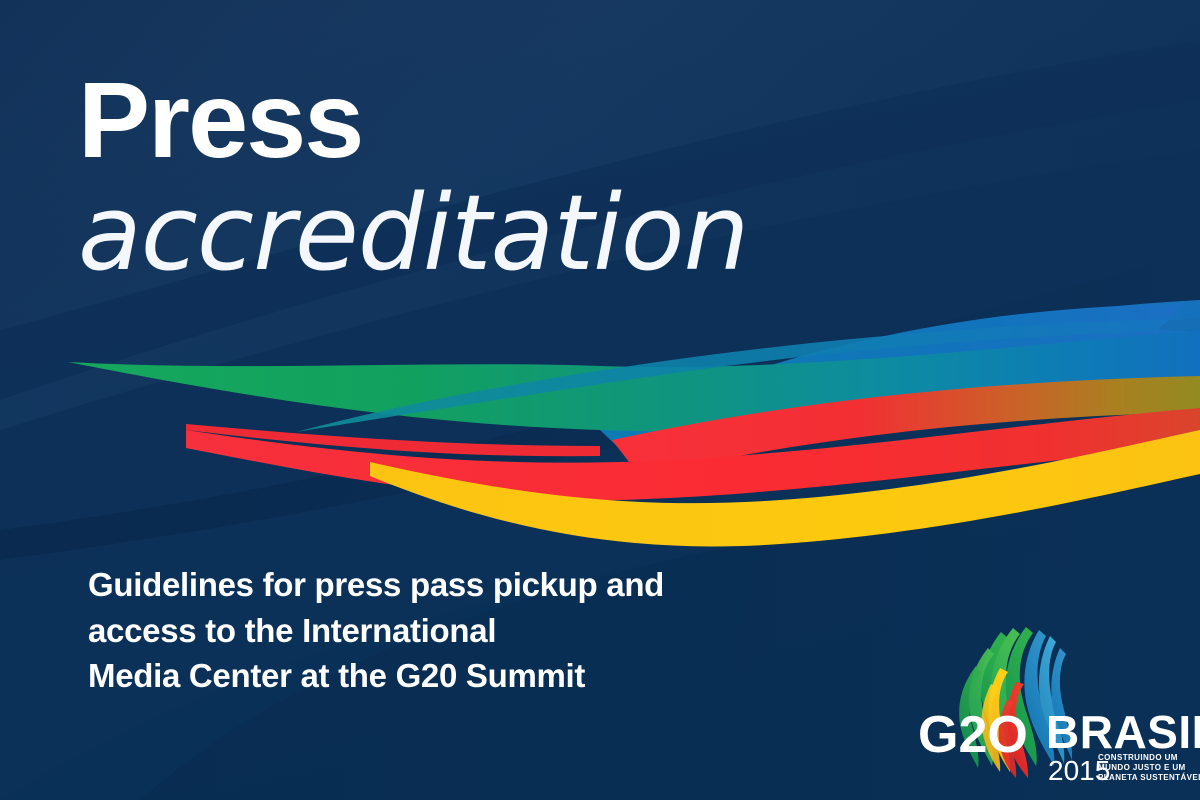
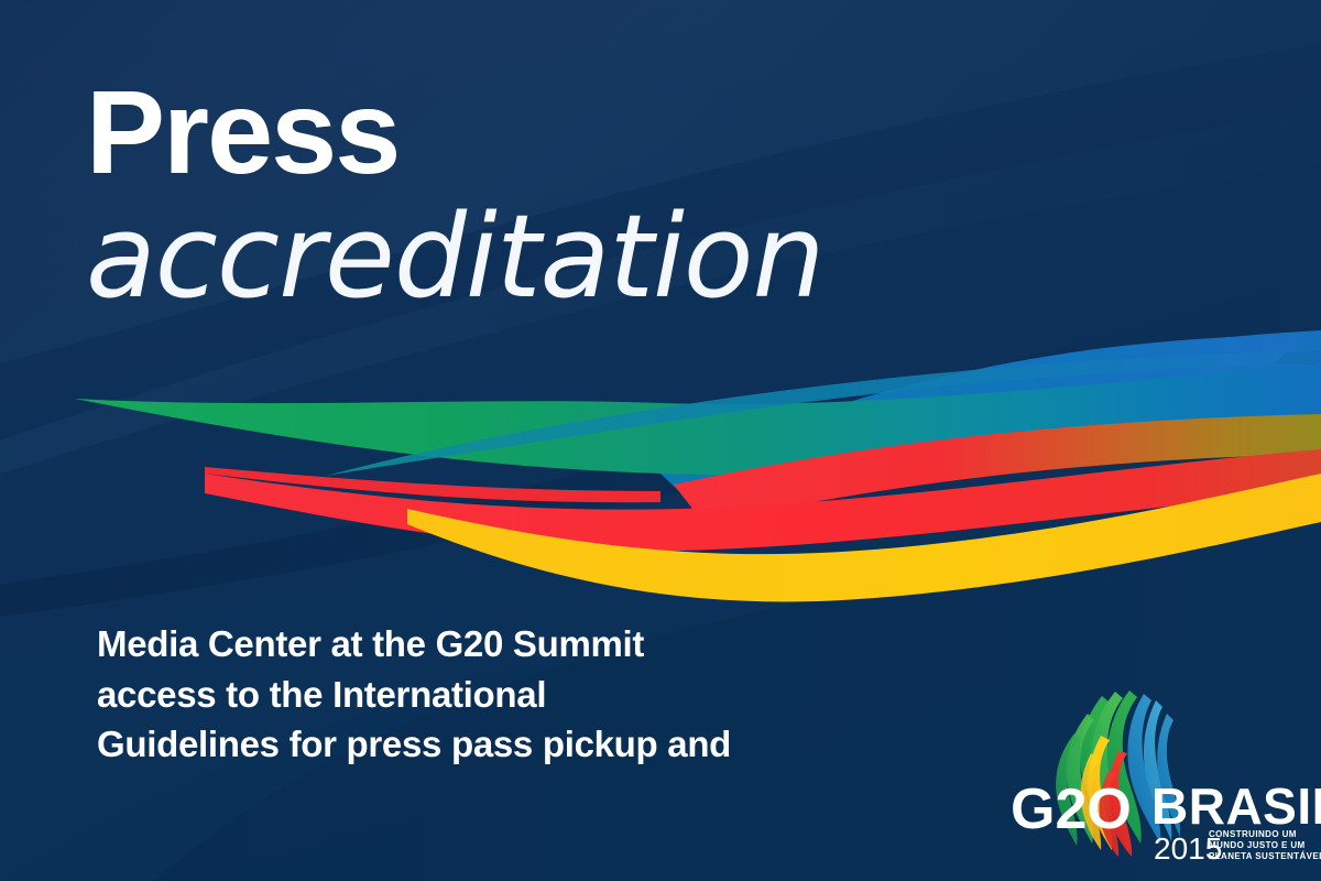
  Press
  accreditation
- Guidelines for press pass pickup and
+ Media Center at the G20 Summit
  access to the International
- Media Center at the G20 Summit
+ Guidelines for press pass pickup and
  G2O
  BRASI
  2015
  CONSTRUINDO UM
  MUNDO JUSTO E UM
  PLANETA SUSTENTÁVE
